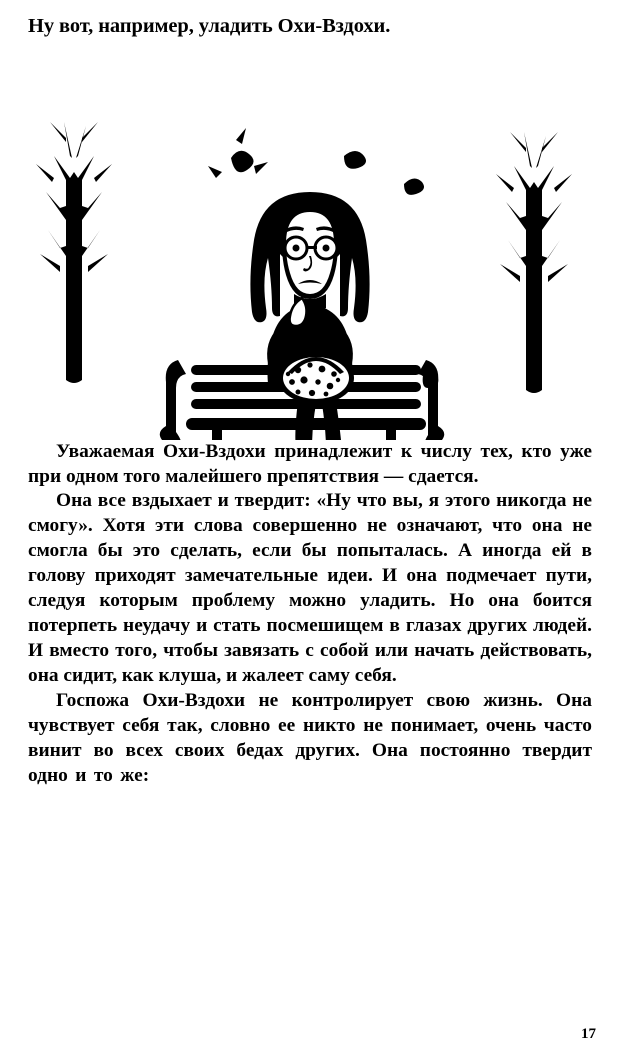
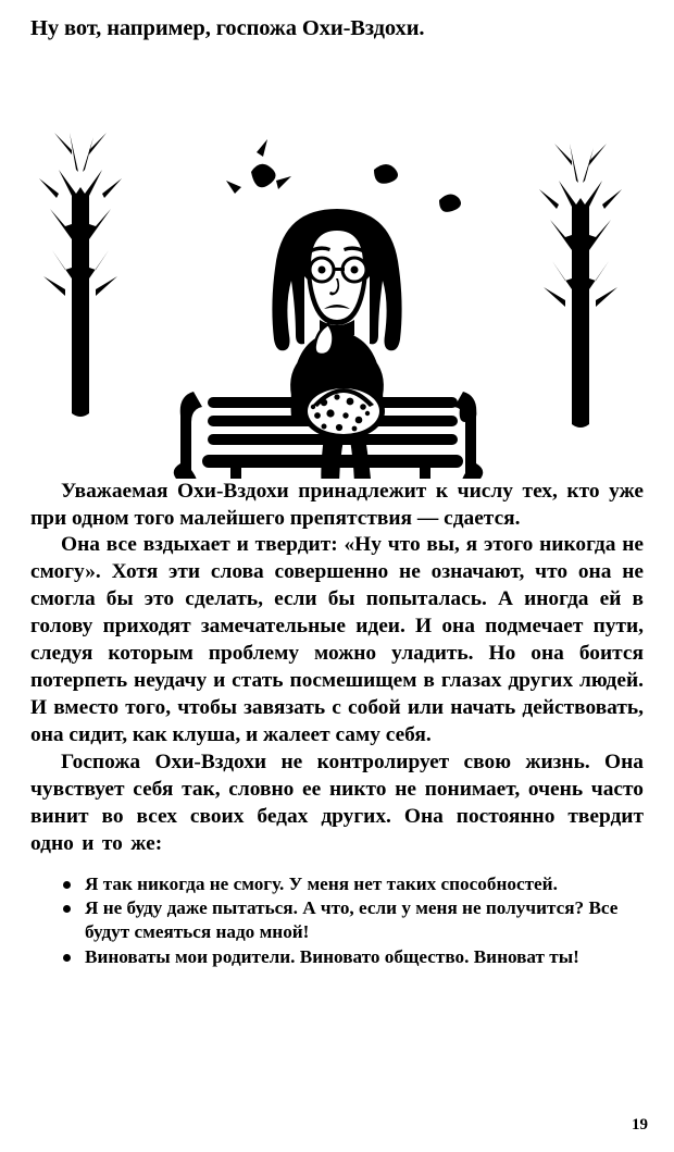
- Ну вот, например, уладить Охи-Вздохи.
+ Ну вот, например, госпожа Охи-Вздохи.
  Уважаемая Охи-Вздохи принадлежит к числу тех, кто уже при одном того малейшего препятствия — сдается.
  Она все вздыхает и твердит: «Ну что вы, я этого никогда не смогу». Хотя эти слова совершенно не означают, что она не смогла бы это сделать, если бы попыталась. А иногда ей в голову приходят замечательные идеи. И она подмечает пути, следуя которым проблему можно уладить. Но она боится потерпеть неудачу и стать посмешищем в глазах других людей. И вместо того, чтобы завязать с собой или начать действовать, она сидит, как клуша, и жалеет саму себя.
  Госпожа Охи-Вздохи не контролирует свою жизнь. Она чувствует себя так, словно ее никто не понимает, очень часто винит во всех своих бедах других. Она постоянно твердит одно и то же:
+ Я так никогда не смогу. У меня нет таких способностей.
+ Я не буду даже пытаться. А что, если у меня не получится? Все будут смеяться надо мной!
+ Виноваты мои родители. Виновато общество. Виноват ты!
- 17
+ 19
